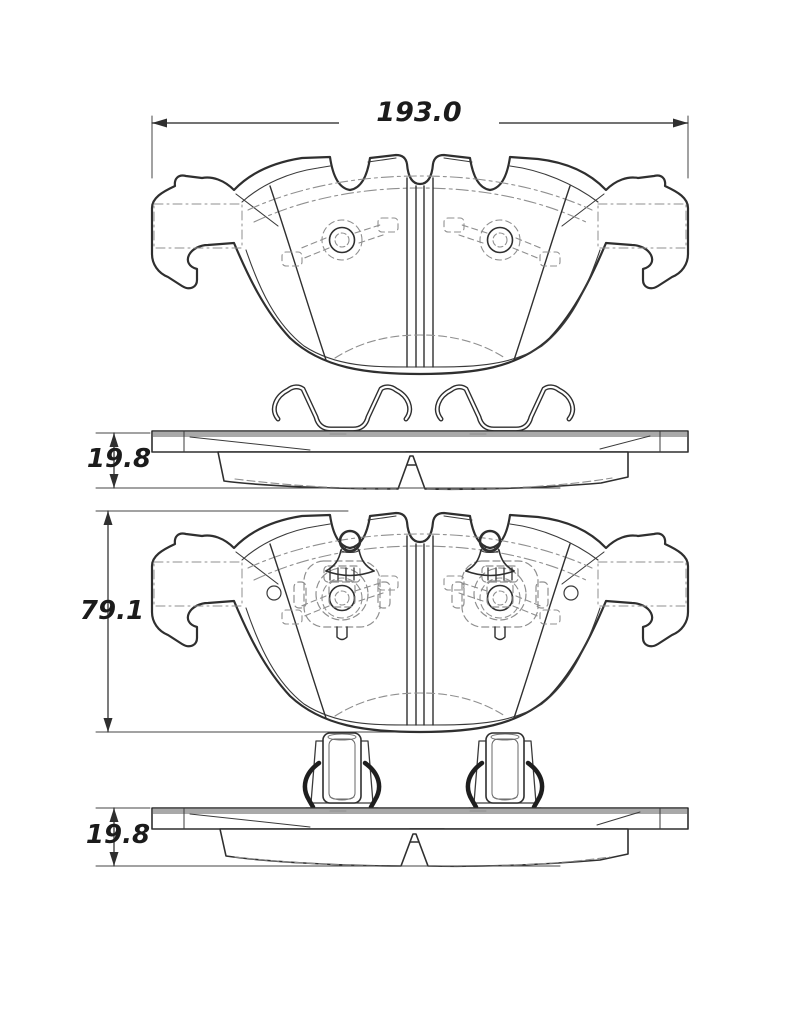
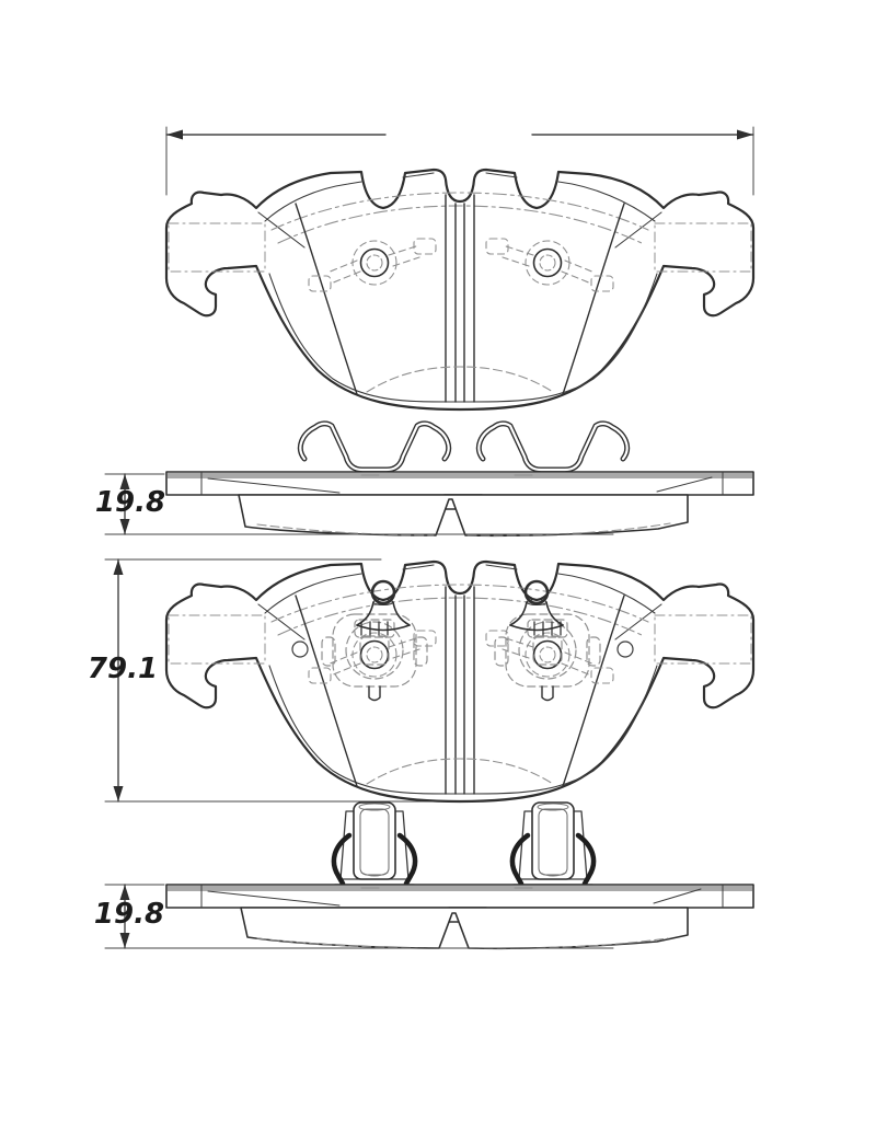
- 193.0
  19.8
  79.1
  19.8
